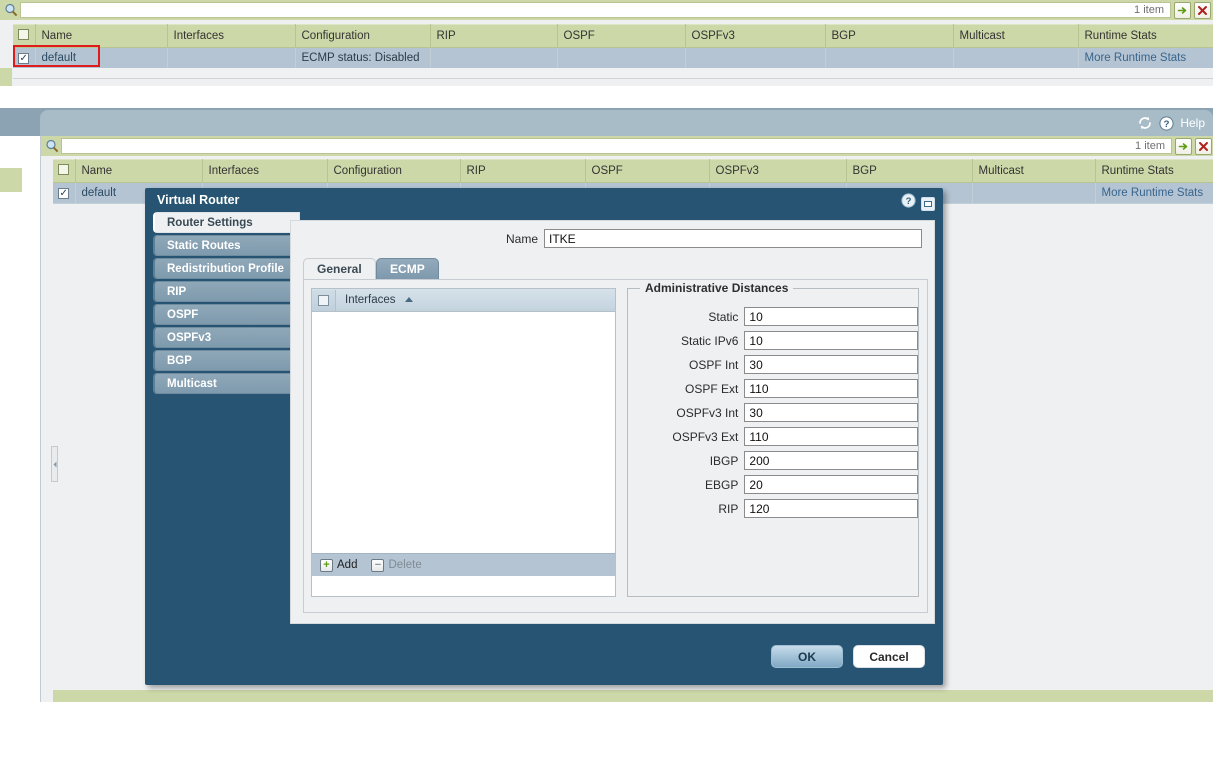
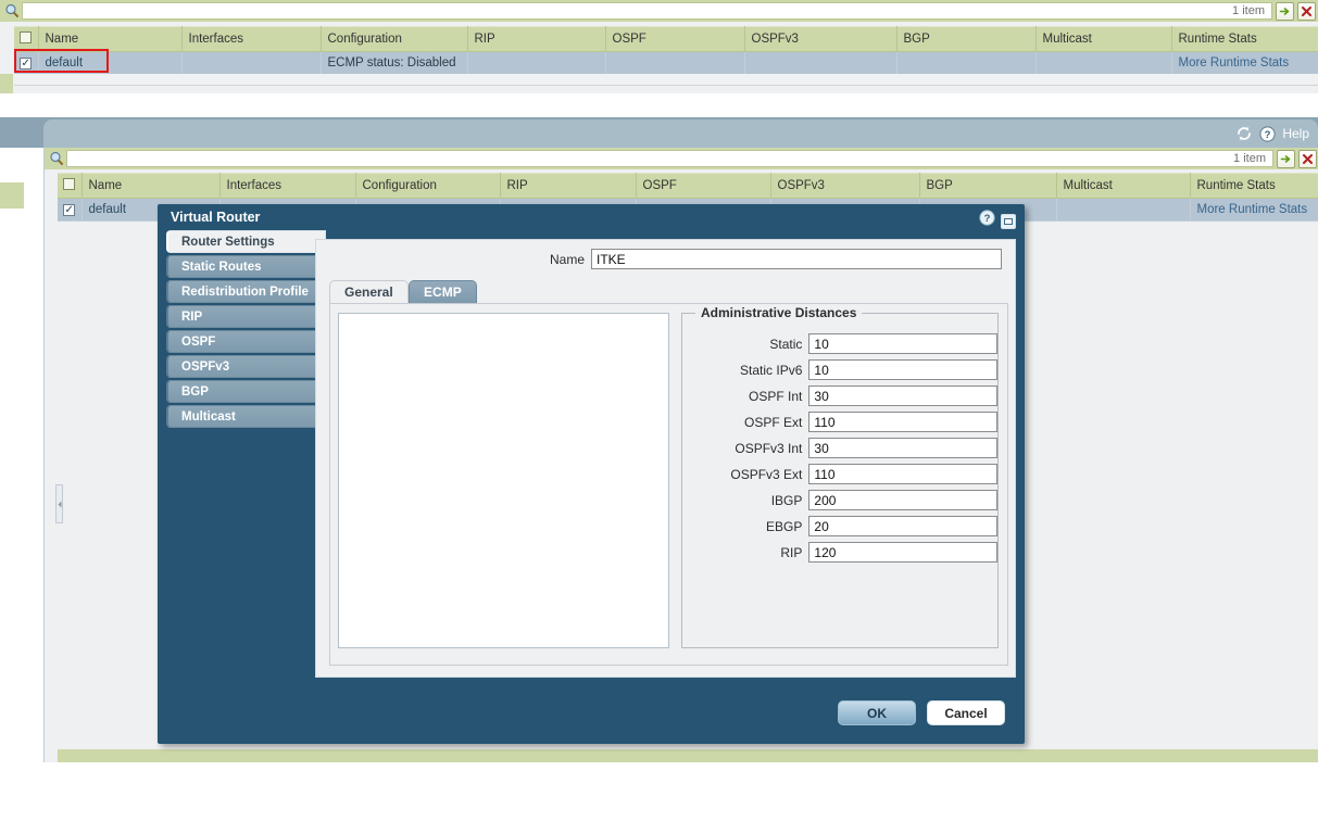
  1 item
  	Name	Interfaces	Configuration	RIP	OSPF	OSPFv3	BGP	Multicast	Runtime Stats
  ✓	default		ECMP status: Disabled						More Runtime Stats
  ?
  Help
  1 item
  	Name	Interfaces	Configuration	RIP	OSPF	OSPFv3	BGP	Multicast	Runtime Stats
  ✓	default								More Runtime Stats
  Virtual Router
  ?
  Router Settings
  Static Routes
  Redistribution Profile
  RIP
  OSPF
  OSPFv3
  BGP
  Multicast
  Name
  ITKE
  General ECMP
- Interfaces
- +
- Add
- −
- Delete
  Administrative Distances
  Static
  10
  Static IPv6
  10
  OSPF Int
  30
  OSPF Ext
  110
  OSPFv3 Int
  30
  OSPFv3 Ext
  110
  IBGP
  200
  EBGP
  20
  RIP
  120
  OK
  Cancel
